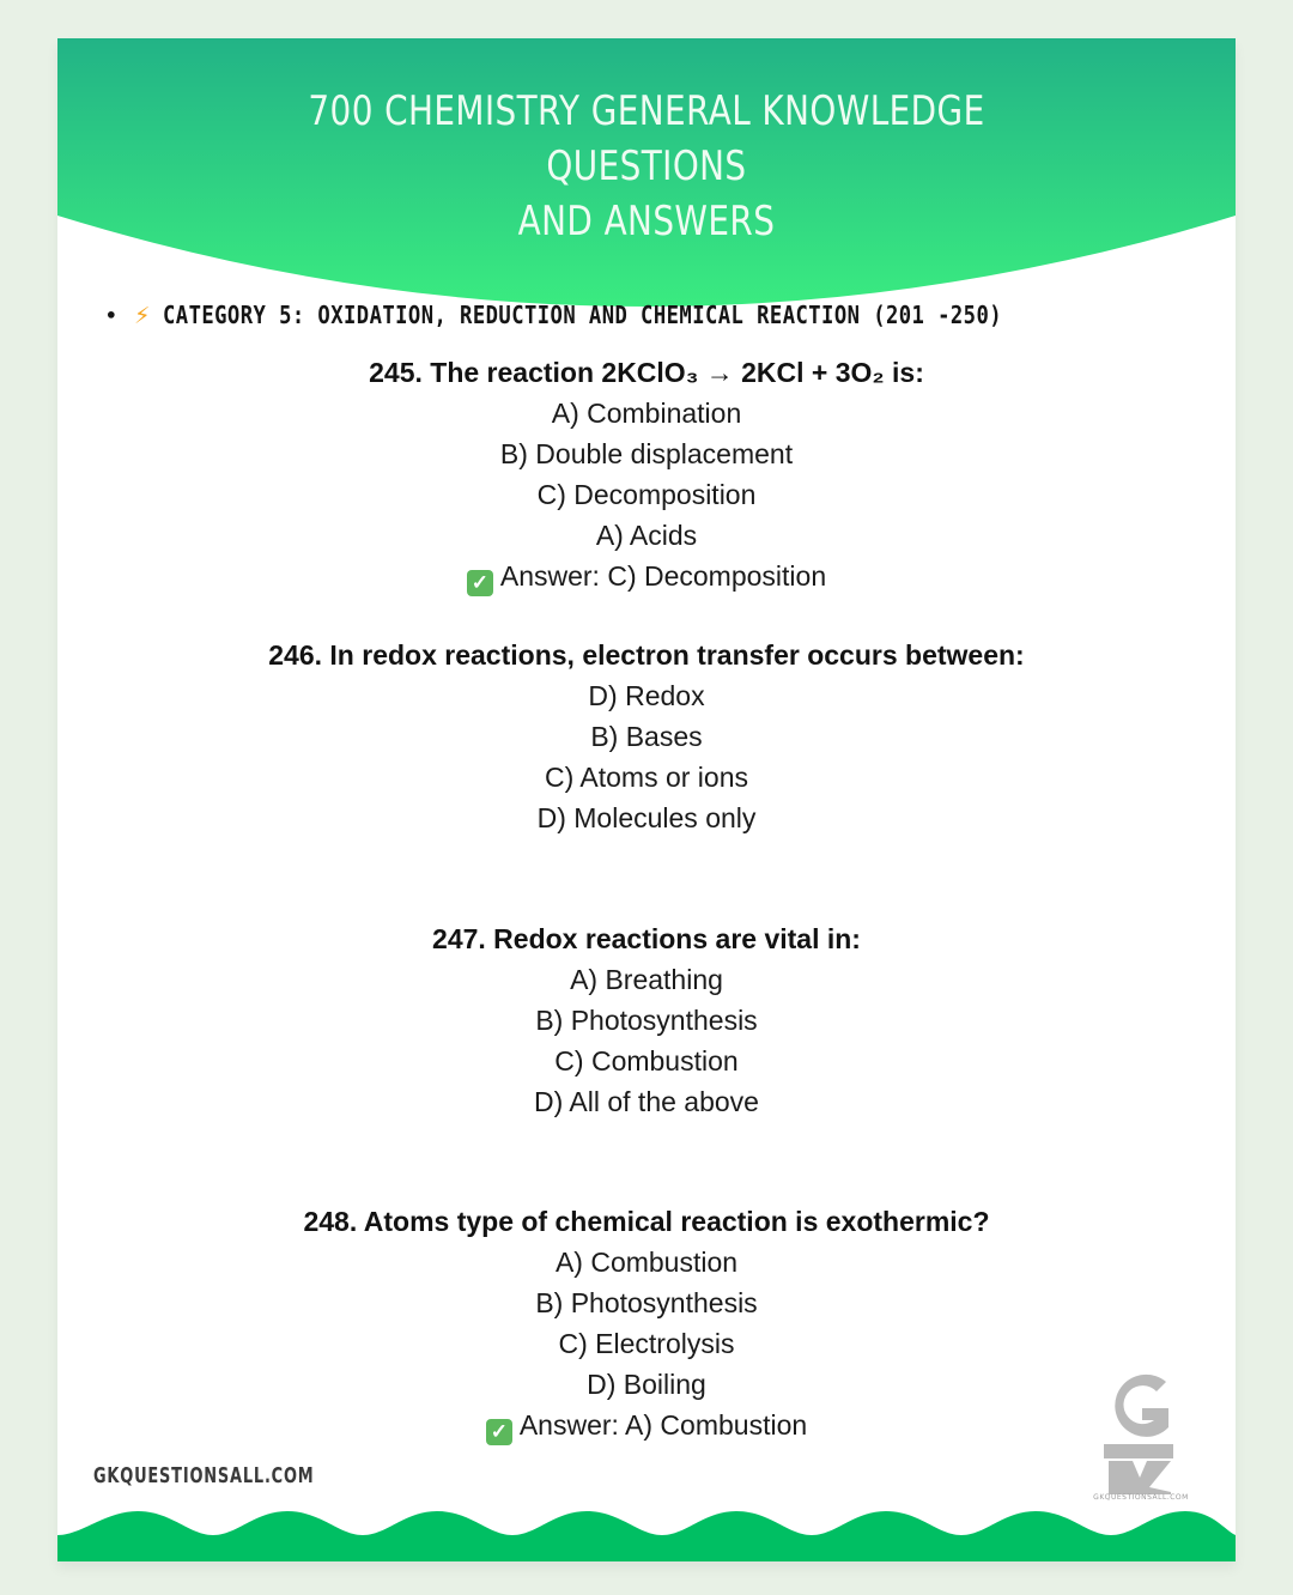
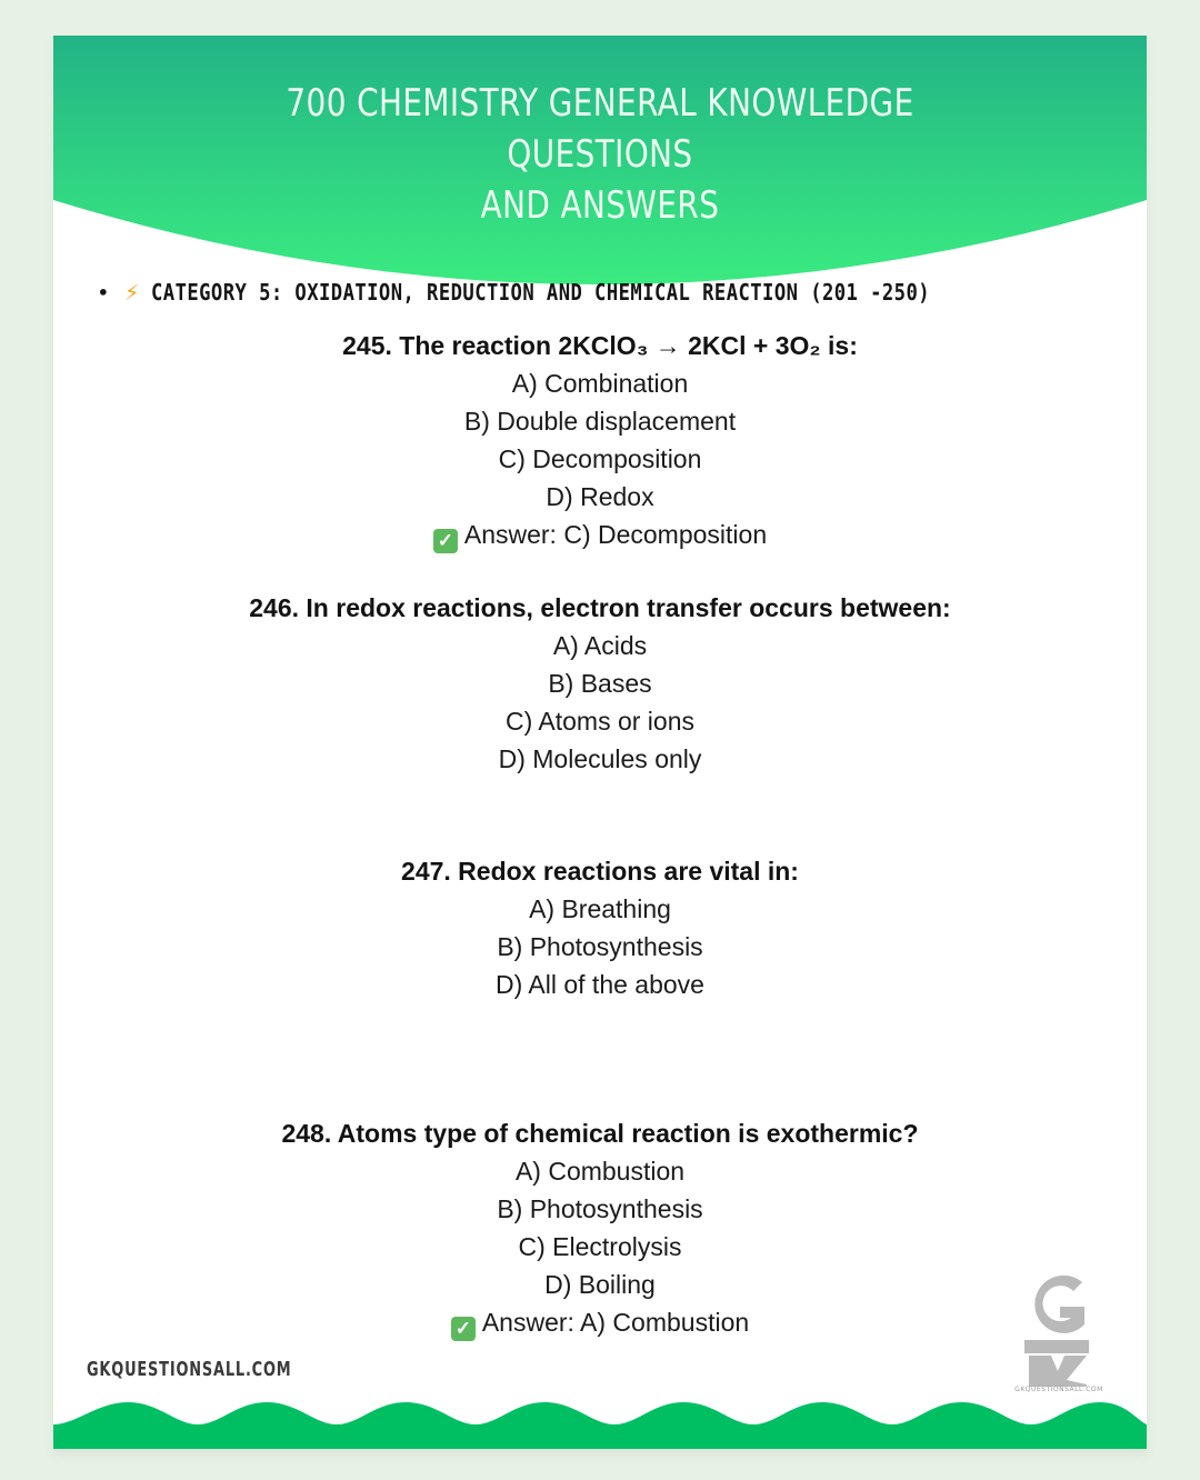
  700 CHEMISTRY GENERAL KNOWLEDGE
  QUESTIONS
  AND ANSWERS
  •
  ⚡
  CATEGORY 5: OXIDATION, REDUCTION AND CHEMICAL REACTION (201 -250)
  245. The reaction 2KClO₃ → 2KCl + 3O₂ is:
  A) Combination
  B) Double displacement
  C) Decomposition
- A) Acids
+ D) Redox
  ✓ Answer: C) Decomposition
  246. In redox reactions, electron transfer occurs between:
- D) Redox
+ A) Acids
  B) Bases
  C) Atoms or ions
  D) Molecules only
  247. Redox reactions are vital in:
  A) Breathing
  B) Photosynthesis
- C) Combustion
  D) All of the above
  248. Atoms type of chemical reaction is exothermic?
  A) Combustion
  B) Photosynthesis
  C) Electrolysis
  D) Boiling
  ✓ Answer: A) Combustion
  GKQUESTIONSALL.COM
